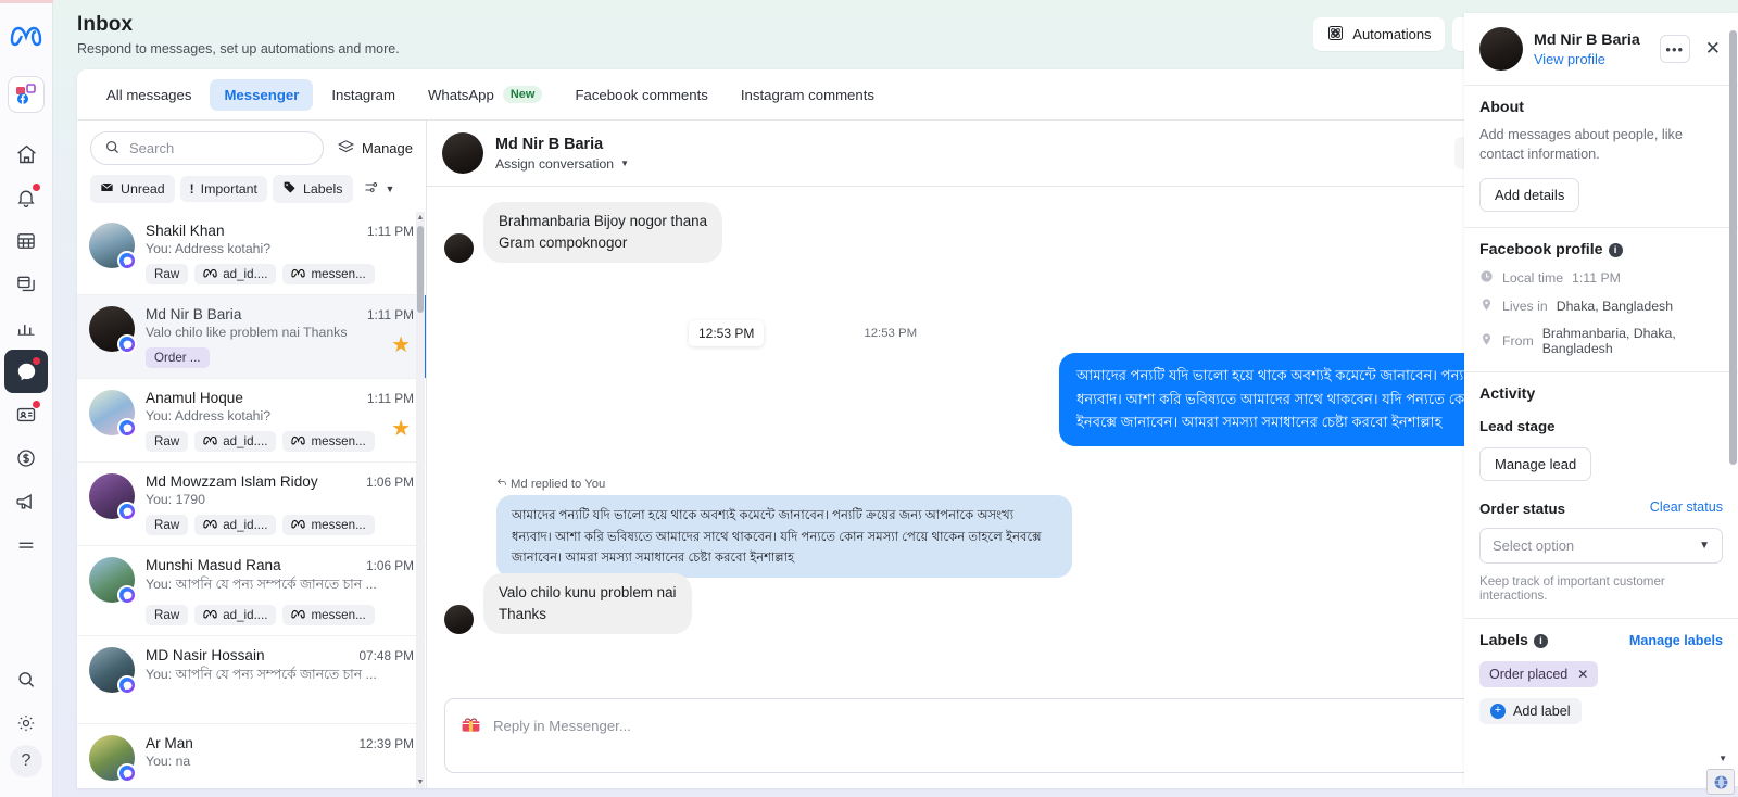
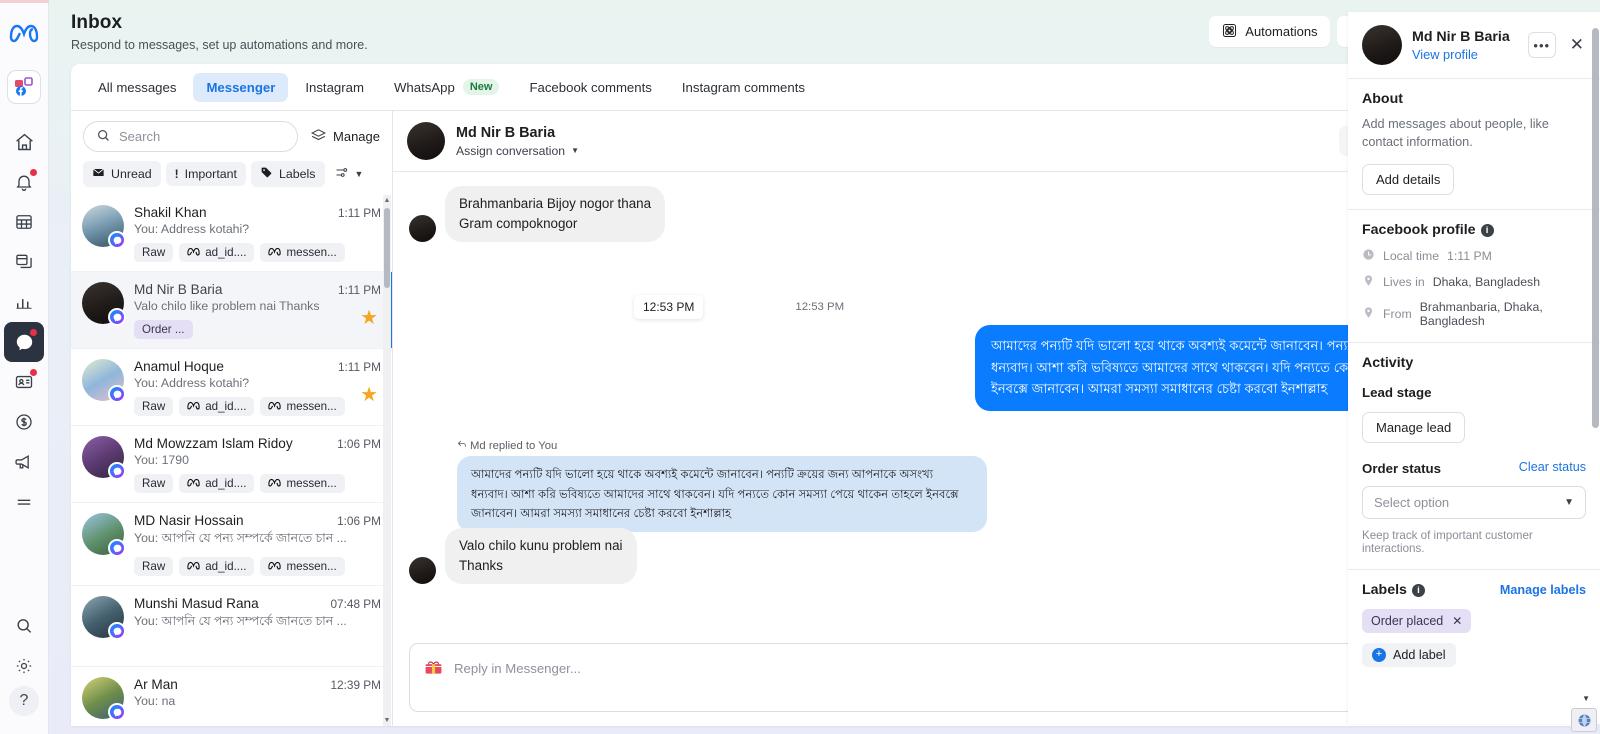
  ?
  Inbox
  Respond to messages, set up automations and more.
  Automations
  All messages
  Messenger
  Instagram
  WhatsApp
  New
  Facebook comments
  Instagram comments
  Search
  Manage
  Unread
  !
  Important
  Labels
  ▼
  Shakil Khan
  1:11 PM
  You: Address kotahi?
  Raw
  ad_id....
  messen...
  Md Nir B Baria
  1:11 PM
  Valo chilo like problem nai Thanks
  Order ...
  ★
  Anamul Hoque
  1:11 PM
  You: Address kotahi?
  Raw
  ad_id....
  messen...
  ★
  Md Mowzzam Islam Ridoy
  1:06 PM
  You: 1790
  Raw
  ad_id....
  messen...
- Munshi Masud Rana
+ MD Nasir Hossain
  1:06 PM
  You: আপনি যে পন্য সম্পর্কে জানতে চান ...
  Raw
  ad_id....
  messen...
- MD Nasir Hossain
+ Munshi Masud Rana
  07:48 PM
  You: আপনি যে পন্য সম্পর্কে জানতে চান ...
  Ar Man
  12:39 PM
  You: na
  Md Nir B Baria
  Assign conversation
  ▼
  Brahmanbaria Bijoy nogor thana
  Gram compoknogor
  12:53 PM
  12:53 PM
  আমাদের পন্যটি যদি ভালো হয়ে থাকে অবশ্যই কমেন্টে জানাবেন। পন্য ধন্যবাদ। আশা করি ভবিষ্যতে আমাদের সাথে থাকবেন। যদি পন্যতে কো ইনবক্সে জানাবেন। আমরা সমস্যা সমাধানের চেষ্টা করবো ইনশাল্লাহ
  Md replied to You
  আমাদের পন্যটি যদি ভালো হয়ে থাকে অবশ্যই কমেন্টে জানাবেন। পন্যটি ক্রয়ের জন্য আপনাকে অসংখ্য ধন্যবাদ। আশা করি ভবিষ্যতে আমাদের সাথে থাকবেন। যদি পন্যতে কোন সমস্যা পেয়ে থাকেন তাহলে ইনবক্সে জানাবেন। আমরা সমস্যা সমাধানের চেষ্টা করবো ইনশাল্লাহ
  Valo chilo kunu problem nai
  Thanks
  Reply in Messenger...
  Md Nir B Baria
  View profile
  •••
  ✕
  About
  Add messages about people, like contact information.
  Add details
  Facebook profile i
  Local time
  1:11 PM
  Lives in
  Dhaka, Bangladesh
  From
  Brahmanbaria, Dhaka, Bangladesh
  Activity
  Lead stage
  Manage lead
  Order status
  Clear status
  Select option
  ▼
  Keep track of important customer interactions.
  Labels i
  Manage labels
  Order placed
  ✕
  +
  Add label
  ▼
